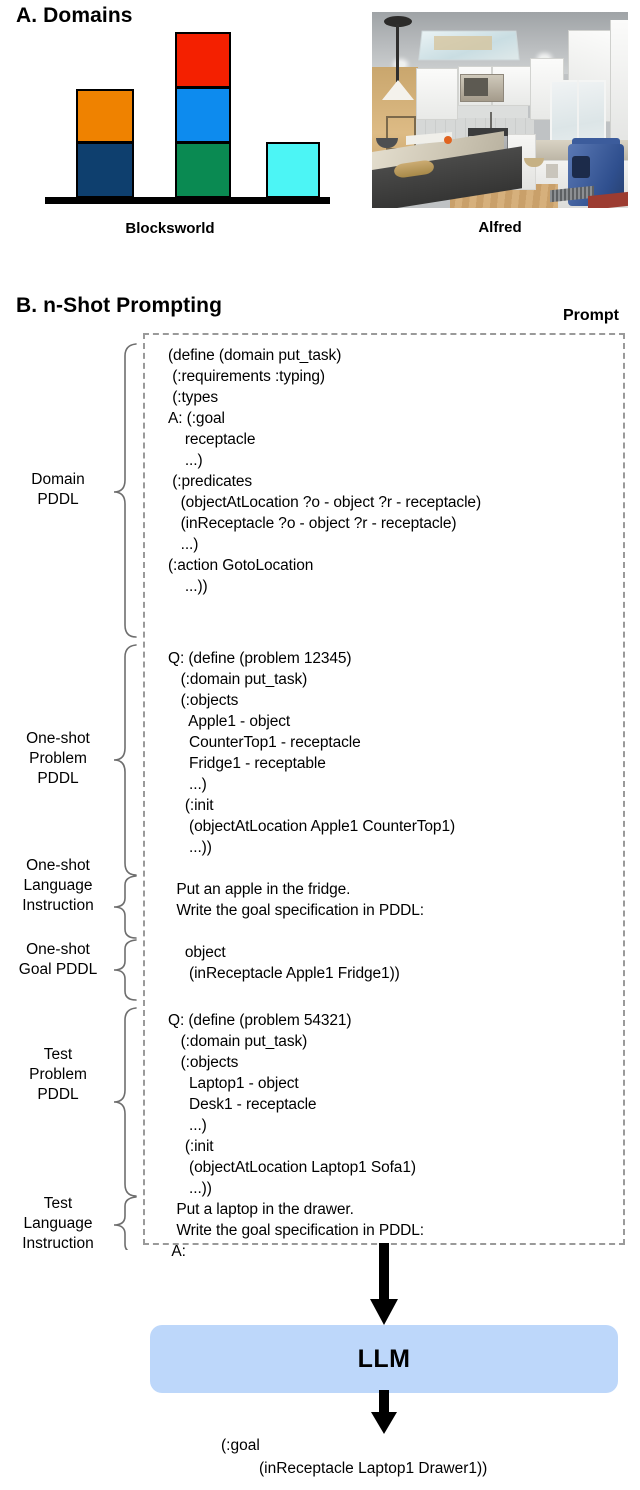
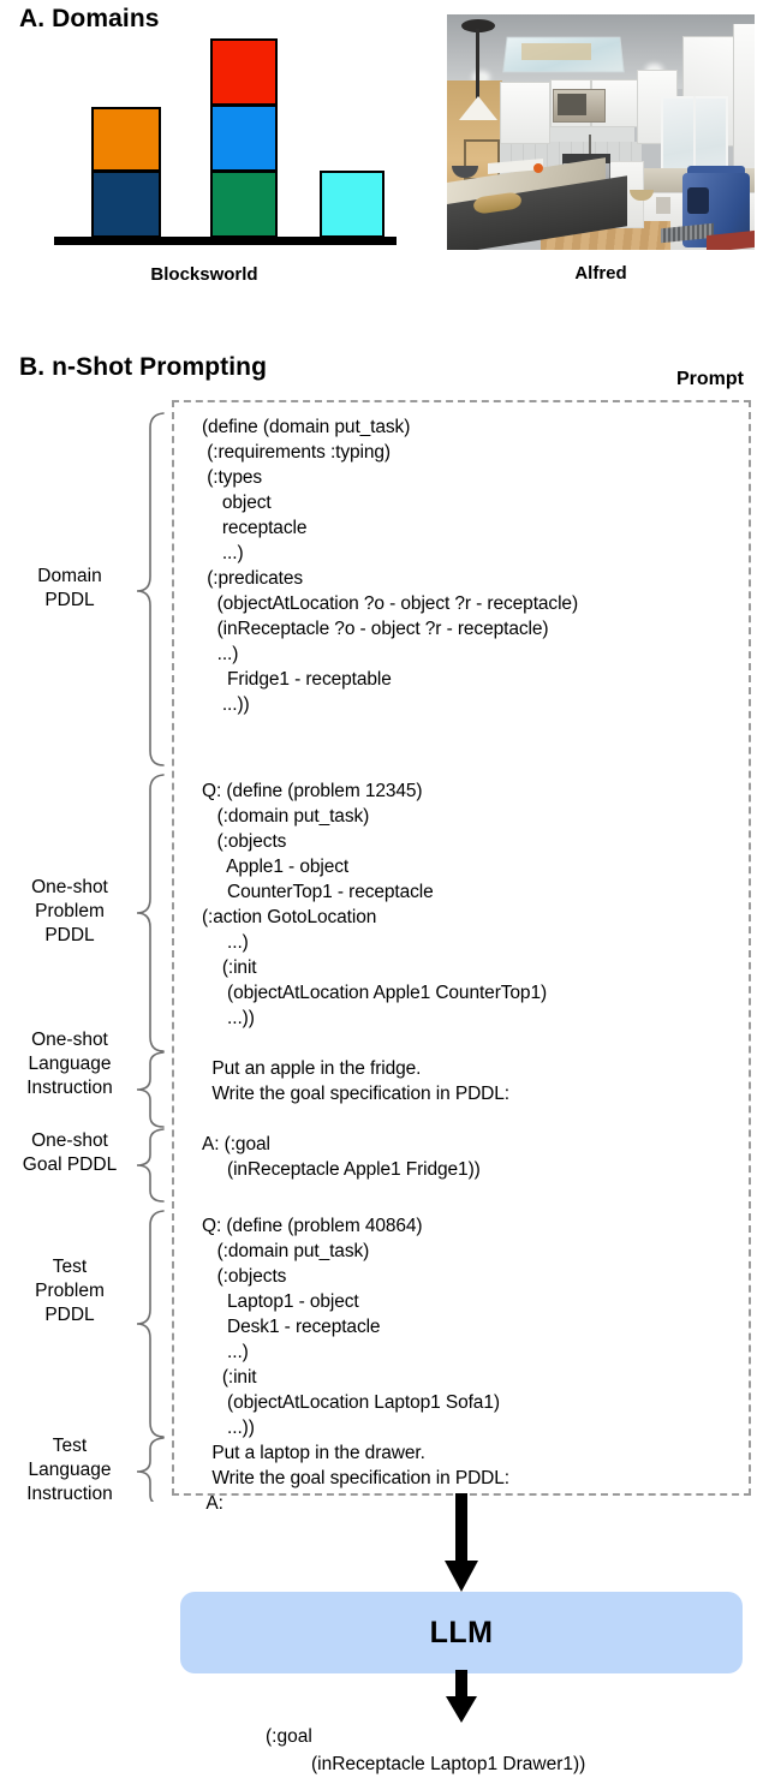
  A. Domains
  Blocksworld
  Alfred
  B. n-Shot Prompting
  Prompt
  Domain
  PDDL
  One-shot
  Problem
  PDDL
  One-shot
  Language
  Instruction
  One-shot
  Goal PDDL
  Test
  Problem
  PDDL
  Test
  Language
  Instruction
  (define (domain put_task)
  (:requirements :typing)
  (:types
- A: (:goal
+ object
  receptacle
  ...)
  (:predicates
  (objectAtLocation ?o - object ?r - receptacle)
  (inReceptacle ?o - object ?r - receptacle)
  ...)
- (:action GotoLocation
+ Fridge1 - receptable
  ...))
  Q: (define (problem 12345)
  (:domain put_task)
  (:objects
  Apple1 - object
  CounterTop1 - receptacle
- Fridge1 - receptable
+ (:action GotoLocation
  ...)
  (:init
  (objectAtLocation Apple1 CounterTop1)
  ...))
  Put an apple in the fridge.
  Write the goal specification in PDDL:
- object
+ A: (:goal
  (inReceptacle Apple1 Fridge1))
- Q: (define (problem 54321)
+ Q: (define (problem 40864)
  (:domain put_task)
  (:objects
  Laptop1 - object
  Desk1 - receptacle
  ...)
  (:init
  (objectAtLocation Laptop1 Sofa1)
  ...))
  Put a laptop in the drawer.
  Write the goal specification in PDDL:
  A:
  LLM
  (:goal
  (inReceptacle Laptop1 Drawer1))
